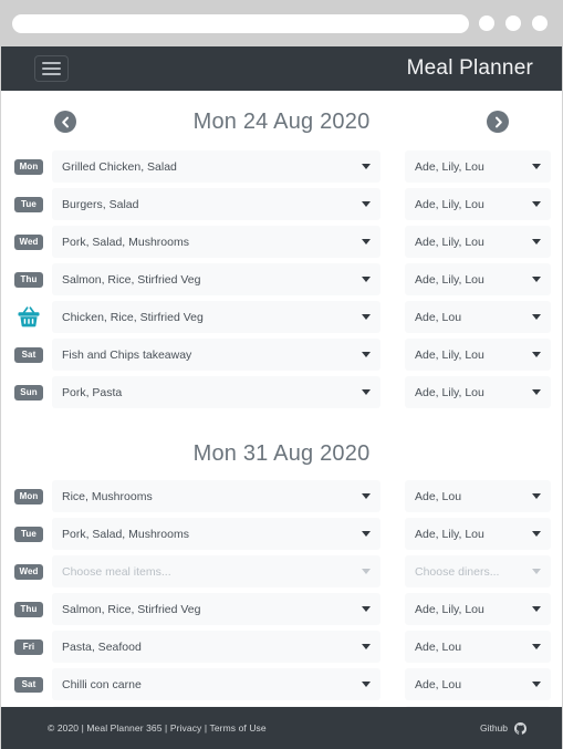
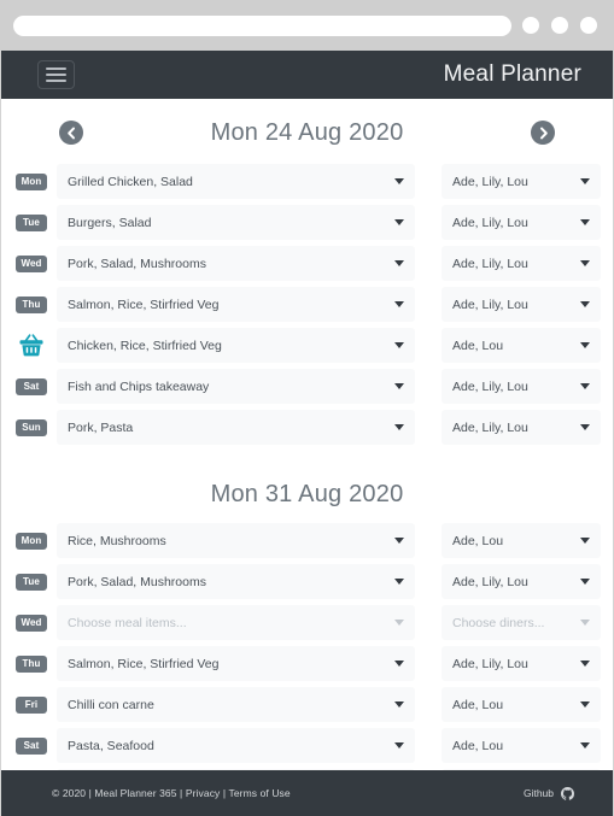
  Meal Planner
  Mon 24 Aug 2020
  Mon
  Grilled Chicken, Salad
  Ade, Lily, Lou
  Tue
  Burgers, Salad
  Ade, Lily, Lou
  Wed
  Pork, Salad, Mushrooms
  Ade, Lily, Lou
  Thu
  Salmon, Rice, Stirfried Veg
  Ade, Lily, Lou
  Chicken, Rice, Stirfried Veg
  Ade, Lou
  Sat
  Fish and Chips takeaway
  Ade, Lily, Lou
  Sun
  Pork, Pasta
  Ade, Lily, Lou
  Mon 31 Aug 2020
  Mon
  Rice, Mushrooms
  Ade, Lou
  Tue
  Pork, Salad, Mushrooms
  Ade, Lily, Lou
  Wed
  Choose meal items...
  Choose diners...
  Thu
  Salmon, Rice, Stirfried Veg
  Ade, Lily, Lou
  Fri
- Pasta, Seafood
+ Chilli con carne
  Ade, Lou
  Sat
- Chilli con carne
+ Pasta, Seafood
  Ade, Lou
  © 2020 | Meal Planner 365 | Privacy | Terms of Use
  Github
